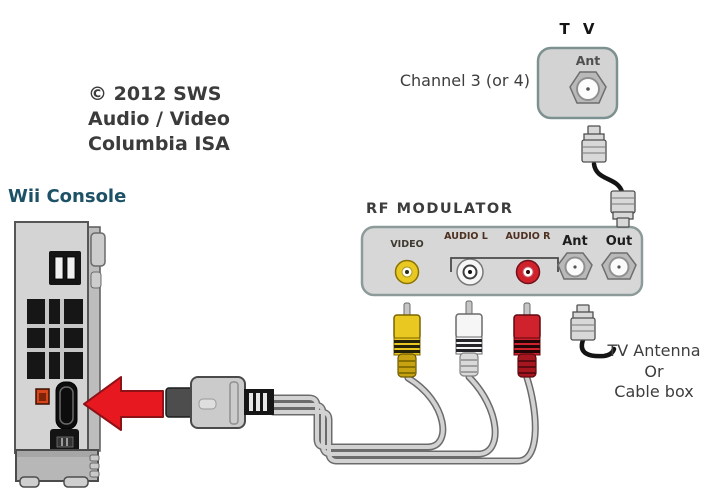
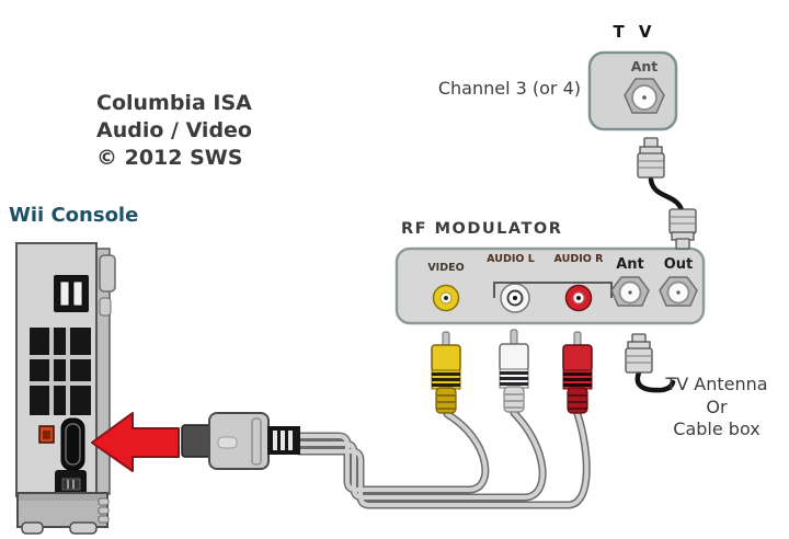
- © 2012 SWS
+ Columbia ISA
  Audio / Video
- Columbia ISA
+ © 2012 SWS
  Wii Console
  T V
  Ant
  Channel 3 (or 4)
  RF MODULATOR
  VIDEO
  AUDIO L
  AUDIO R
  Ant
  Out
  TV Antenna
  Or
  Cable box
